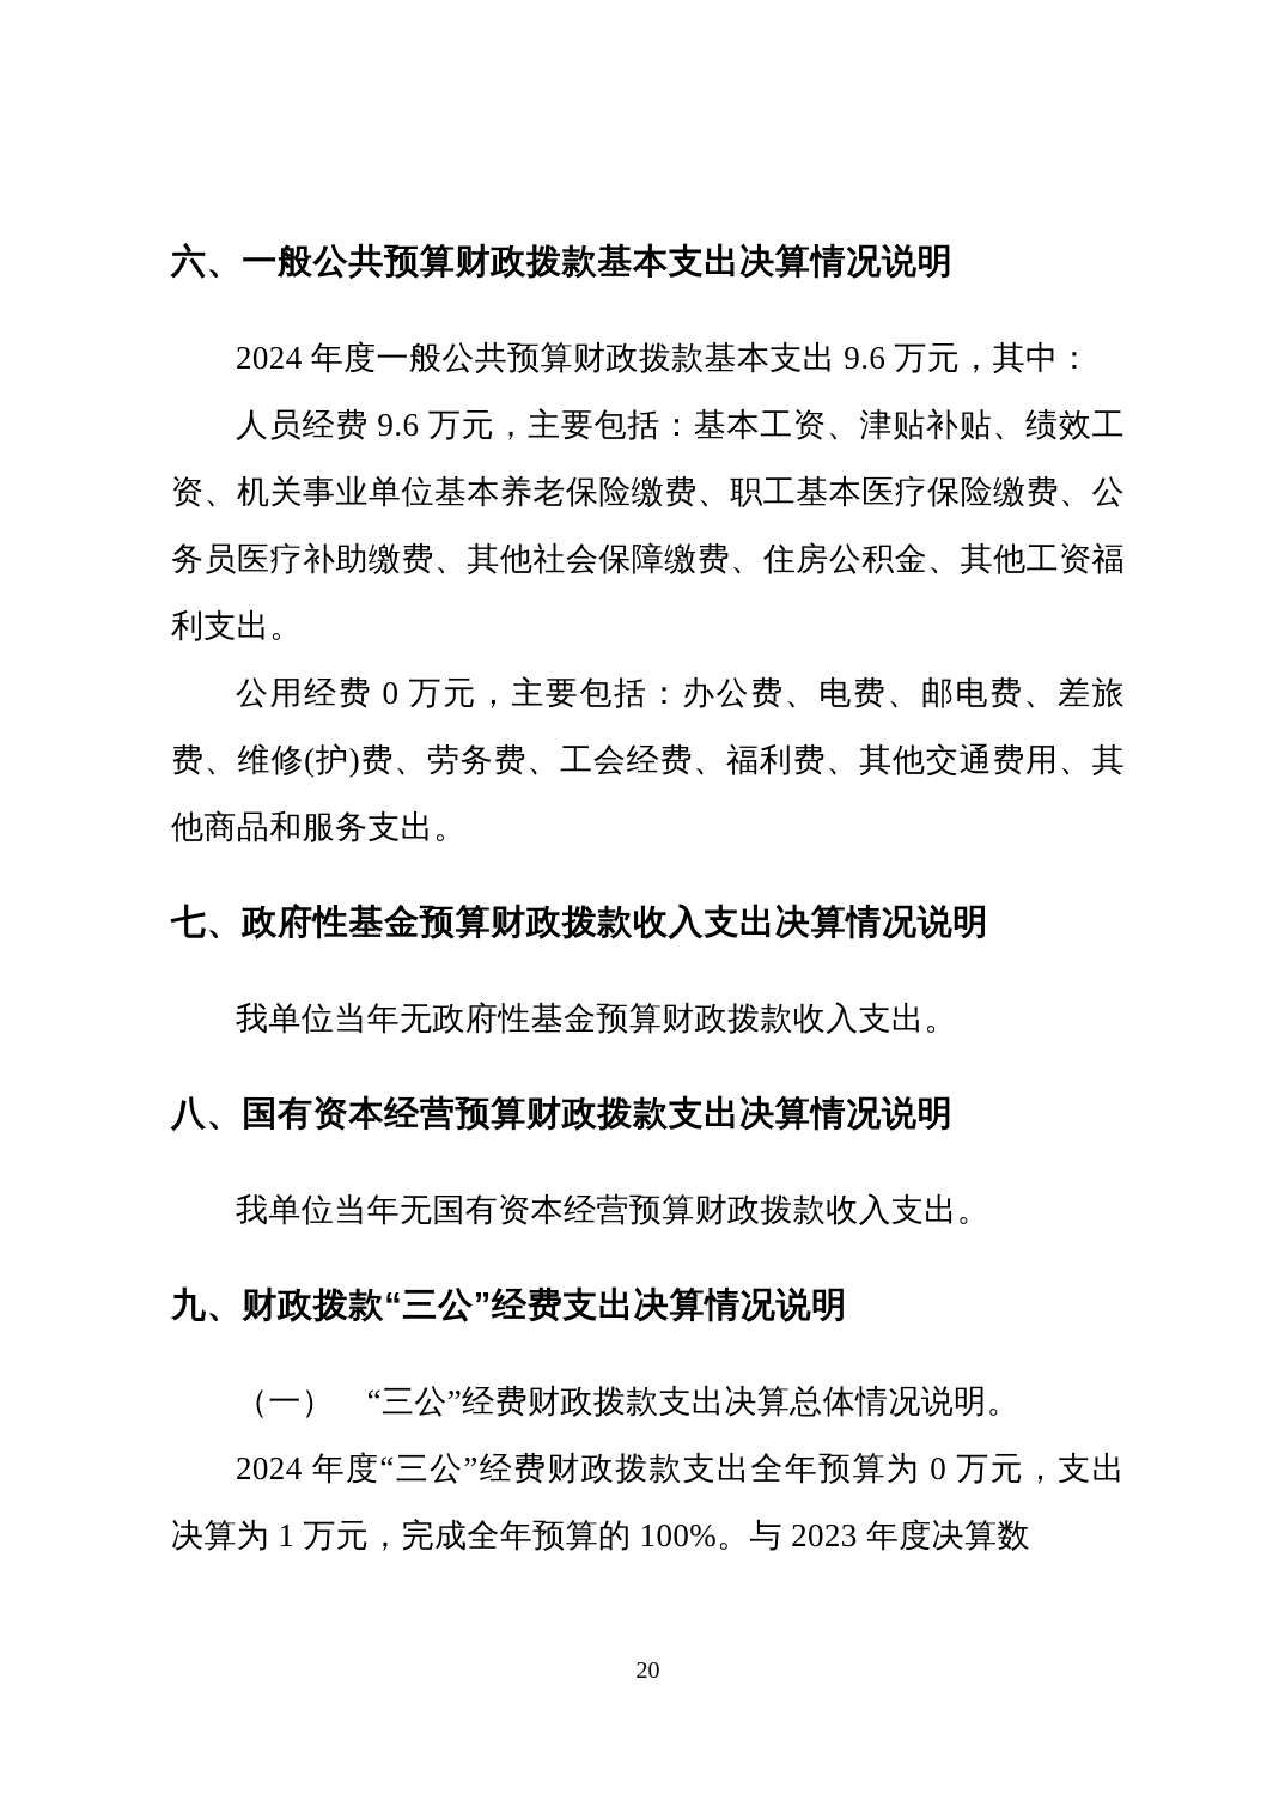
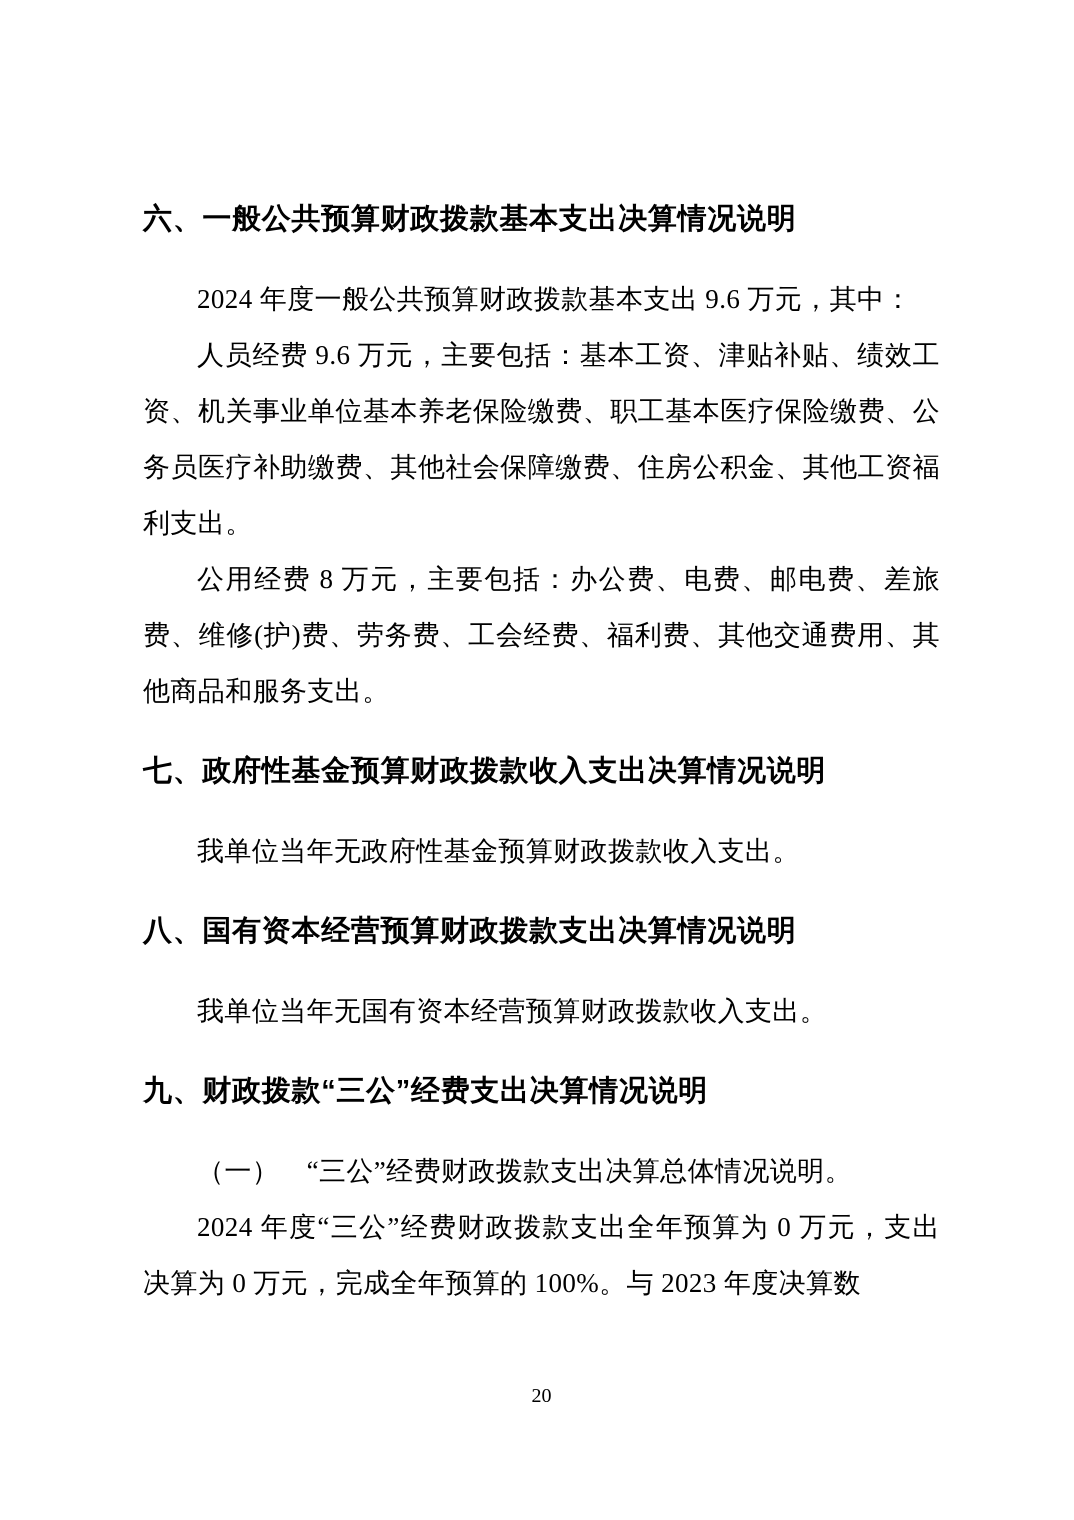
  六、一般公共预算财政拨款基本支出决算情况说明
  2024 年度一般公共预算财政拨款基本支出 9.6 万元，其中：
  人员经费 9.6 万元，主要包括：基本工资、津贴补贴、绩效工资、机关事业单位基本养老保险缴费、职工基本医疗保险缴费、公务员医疗补助缴费、其他社会保障缴费、住房公积金、其他工资福利支出。
- 公用经费 0 万元，主要包括：办公费、电费、邮电费、差旅费、维修(护)费、劳务费、工会经费、福利费、其他交通费用、其他商品和服务支出。
+ 公用经费 8 万元，主要包括：办公费、电费、邮电费、差旅费、维修(护)费、劳务费、工会经费、福利费、其他交通费用、其他商品和服务支出。
  七、政府性基金预算财政拨款收入支出决算情况说明
  我单位当年无政府性基金预算财政拨款收入支出。
  八、国有资本经营预算财政拨款支出决算情况说明
  我单位当年无国有资本经营预算财政拨款收入支出。
  九、财政拨款“三公”经费支出决算情况说明
  （一） “三公”经费财政拨款支出决算总体情况说明。
- 2024 年度“三公”经费财政拨款支出全年预算为 0 万元，支出决算为 1 万元，完成全年预算的 100%。与 2023 年度决算数
+ 2024 年度“三公”经费财政拨款支出全年预算为 0 万元，支出决算为 0 万元，完成全年预算的 100%。与 2023 年度决算数
  20
